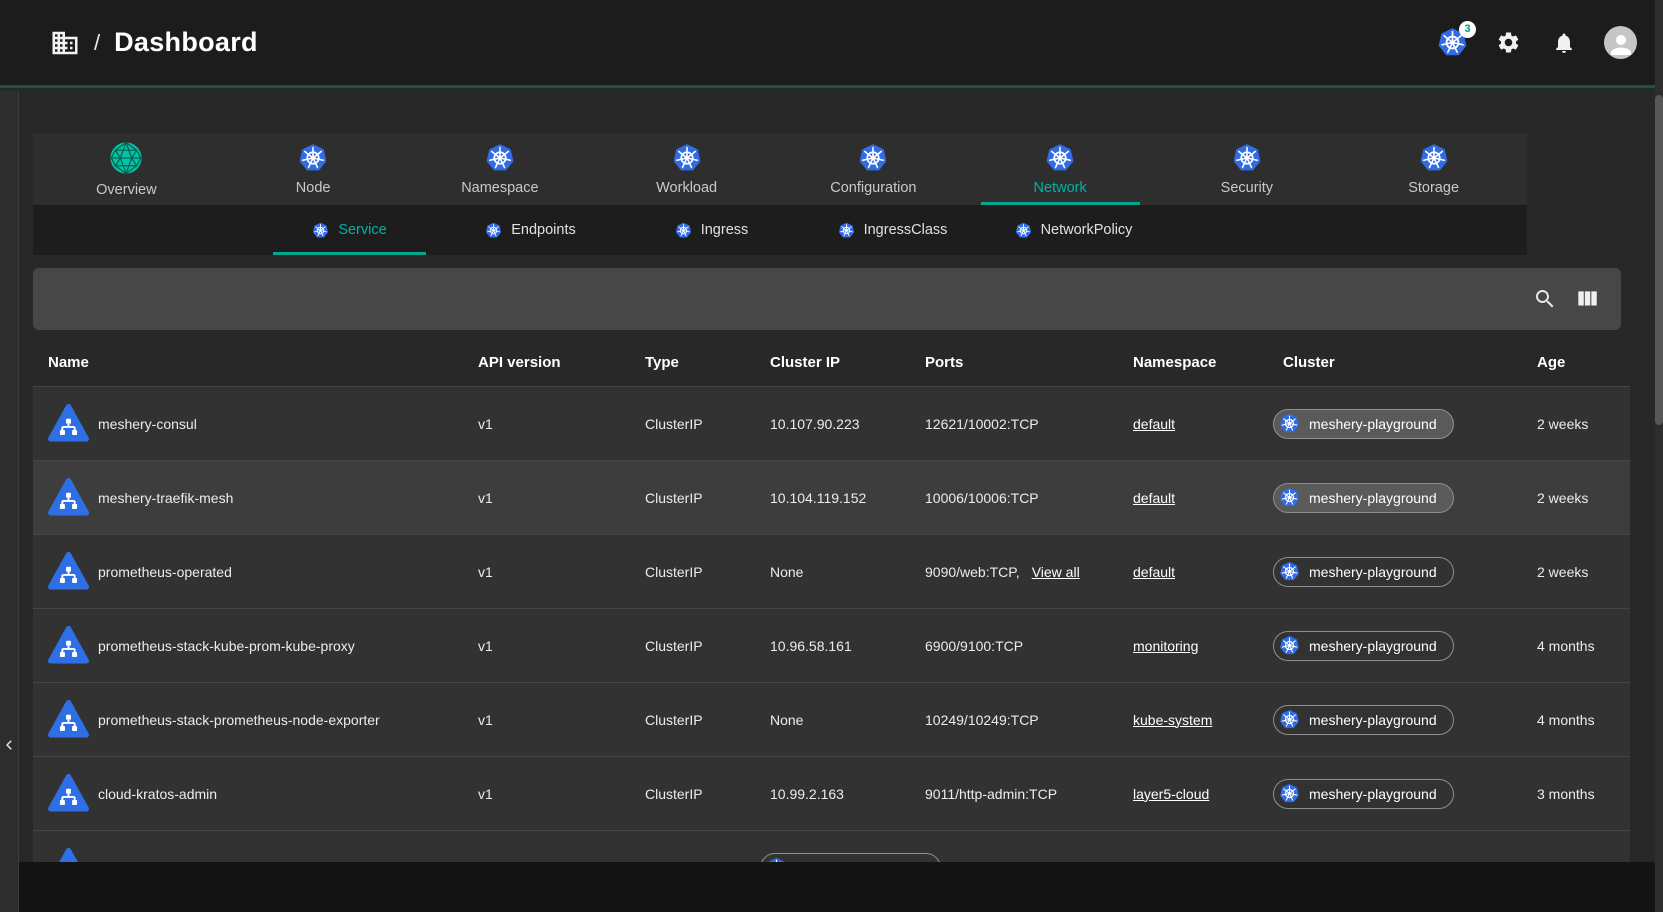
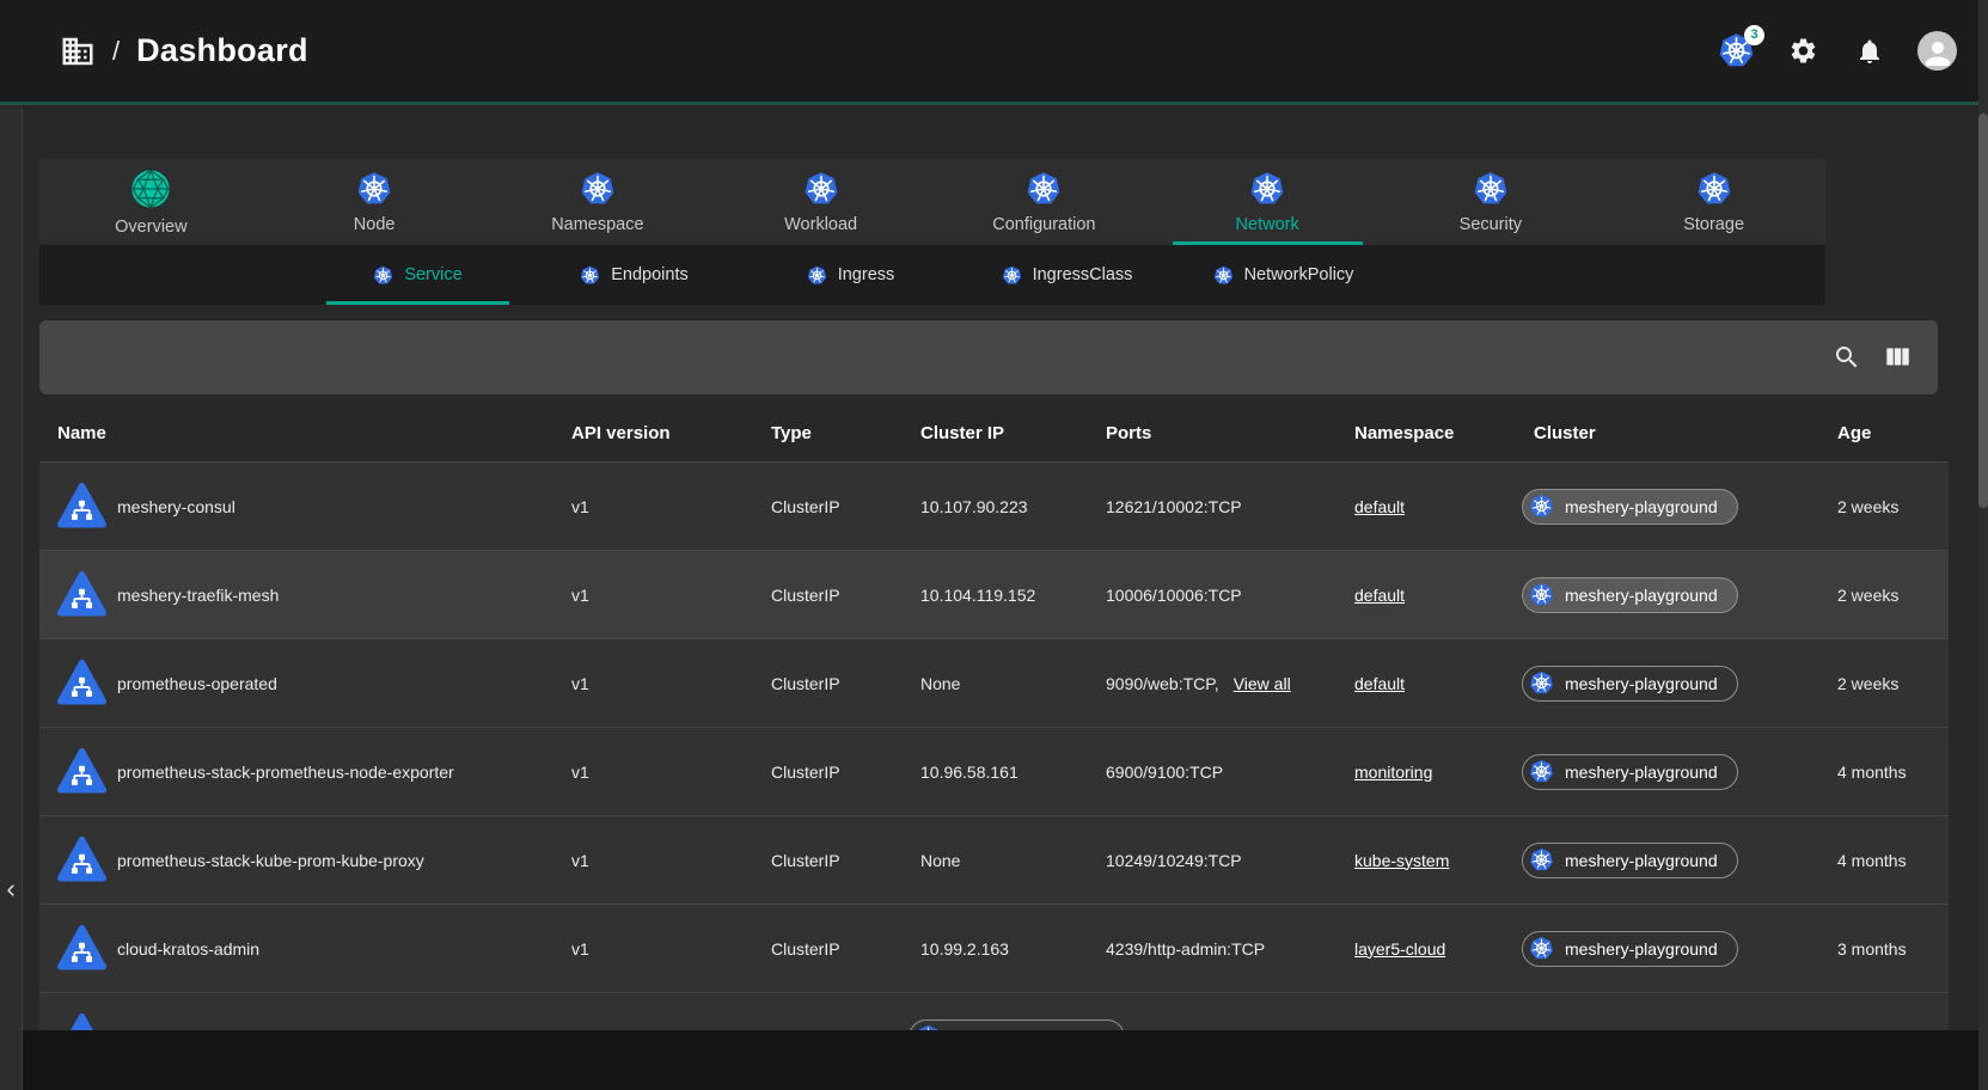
  /
  Dashboard
  3
  Overview
  Node
  Namespace
  Workload
  Configuration
  Network
  Security
  Storage
  Service
  Endpoints
  Ingress
  IngressClass
  NetworkPolicy
  Name
  API version
  Type
  Cluster IP
  Ports
  Namespace
  Cluster
  Age
  meshery-consul
  v1
  ClusterIP
  10.107.90.223
  12621/10002:TCP
  default
  meshery-playground
  2 weeks
  meshery-traefik-mesh
  v1
  ClusterIP
  10.104.119.152
  10006/10006:TCP
  default
  meshery-playground
  2 weeks
  prometheus-operated
  v1
  ClusterIP
  None
  9090/web:TCP,
  View all
  default
  meshery-playground
  2 weeks
- prometheus-stack-kube-prom-kube-proxy
+ prometheus-stack-prometheus-node-exporter
  v1
  ClusterIP
  10.96.58.161
  6900/9100:TCP
  monitoring
  meshery-playground
  4 months
- prometheus-stack-prometheus-node-exporter
+ prometheus-stack-kube-prom-kube-proxy
  v1
  ClusterIP
  None
  10249/10249:TCP
  kube-system
  meshery-playground
  4 months
  cloud-kratos-admin
  v1
  ClusterIP
  10.99.2.163
- 9011/http-admin:TCP
+ 4239/http-admin:TCP
  layer5-cloud
  meshery-playground
  3 months
